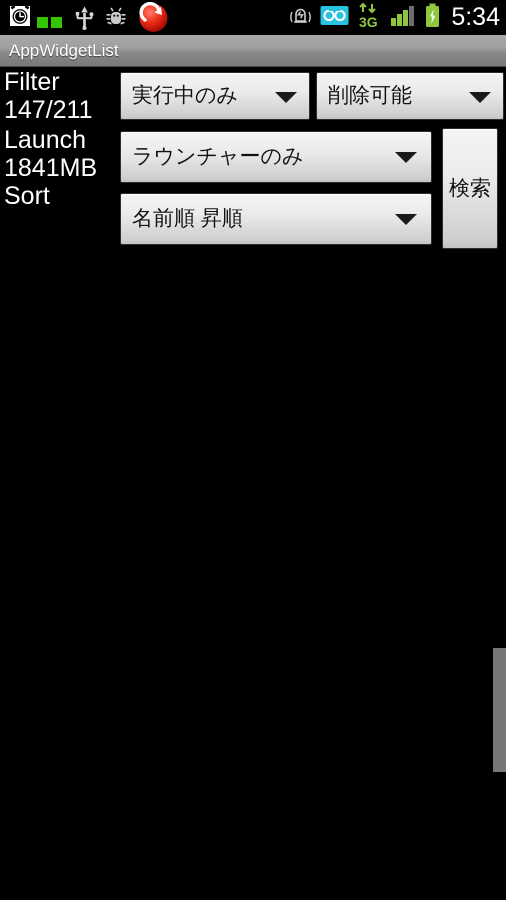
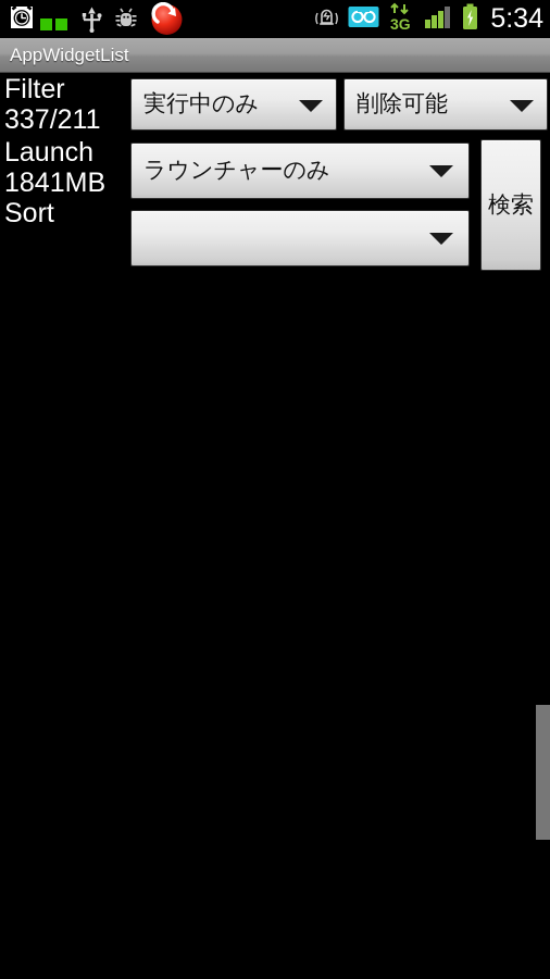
  3G
  5:34
  AppWidgetList
  Filter
- 147/211
+ 337/211
  実行中のみ
  削除可能
  Launch
  1841MB
  Sort
  ラウンチャーのみ
- 名前順 昇順
  検索
